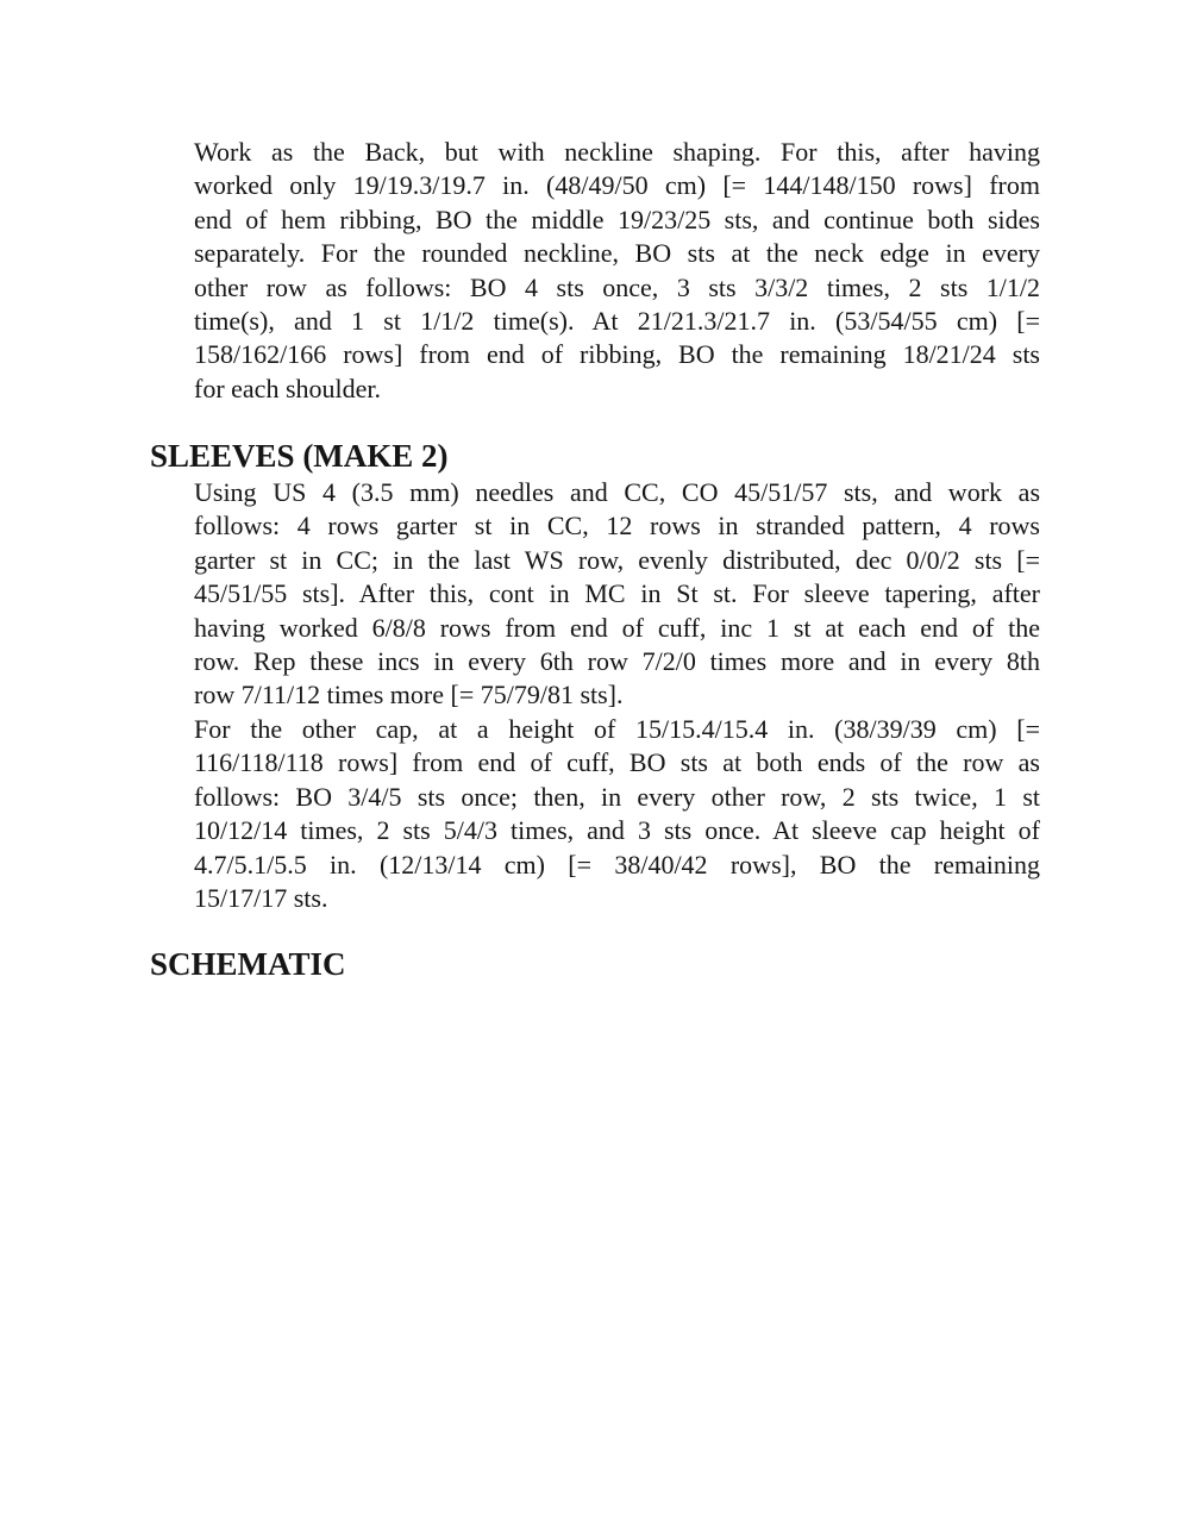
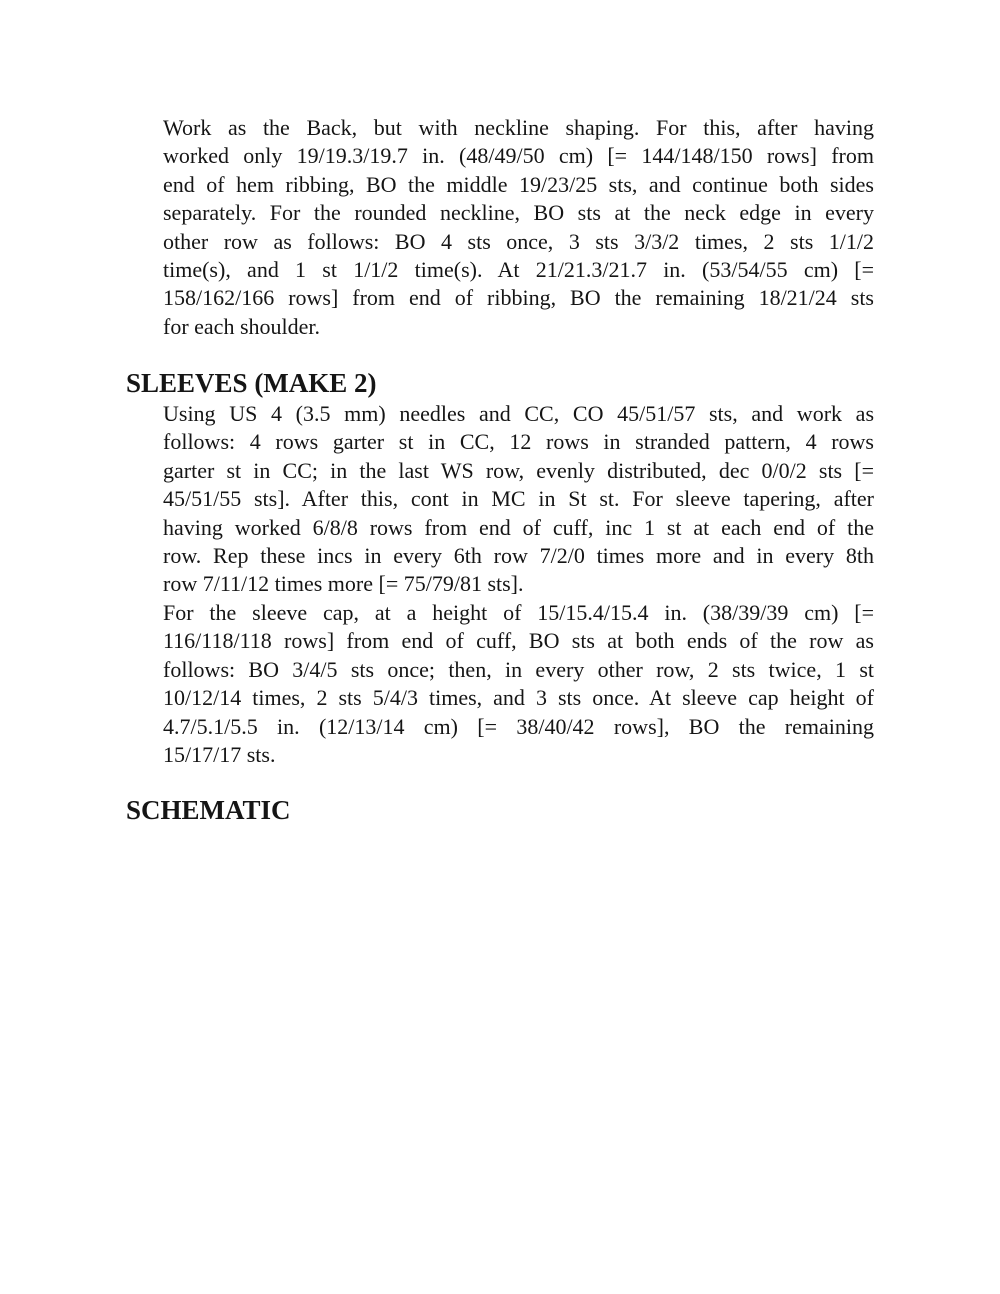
  Work as the Back, but with neckline shaping. For this, after having
  worked only 19/19.3/19.7 in. (48/49/50 cm) [= 144/148/150 rows] from
  end of hem ribbing, BO the middle 19/23/25 sts, and continue both sides
  separately. For the rounded neckline, BO sts at the neck edge in every
  other row as follows: BO 4 sts once, 3 sts 3/3/2 times, 2 sts 1/1/2
  time(s), and 1 st 1/1/2 time(s). At 21/21.3/21.7 in. (53/54/55 cm) [=
  158/162/166 rows] from end of ribbing, BO the remaining 18/21/24 sts
  for each shoulder.
  SLEEVES (MAKE 2)
  Using US 4 (3.5 mm) needles and CC, CO 45/51/57 sts, and work as
  follows: 4 rows garter st in CC, 12 rows in stranded pattern, 4 rows
  garter st in CC; in the last WS row, evenly distributed, dec 0/0/2 sts [=
  45/51/55 sts]. After this, cont in MC in St st. For sleeve tapering, after
  having worked 6/8/8 rows from end of cuff, inc 1 st at each end of the
  row. Rep these incs in every 6th row 7/2/0 times more and in every 8th
  row 7/11/12 times more [= 75/79/81 sts].
- For the other cap, at a height of 15/15.4/15.4 in. (38/39/39 cm) [=
+ For the sleeve cap, at a height of 15/15.4/15.4 in. (38/39/39 cm) [=
  116/118/118 rows] from end of cuff, BO sts at both ends of the row as
  follows: BO 3/4/5 sts once; then, in every other row, 2 sts twice, 1 st
  10/12/14 times, 2 sts 5/4/3 times, and 3 sts once. At sleeve cap height of
  4.7/5.1/5.5 in. (12/13/14 cm) [= 38/40/42 rows], BO the remaining
  15/17/17 sts.
  SCHEMATIC
